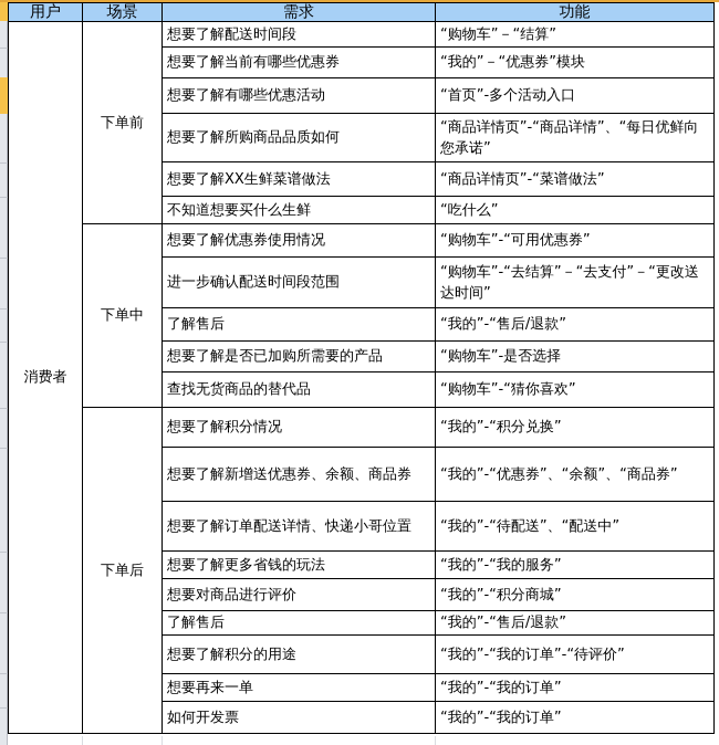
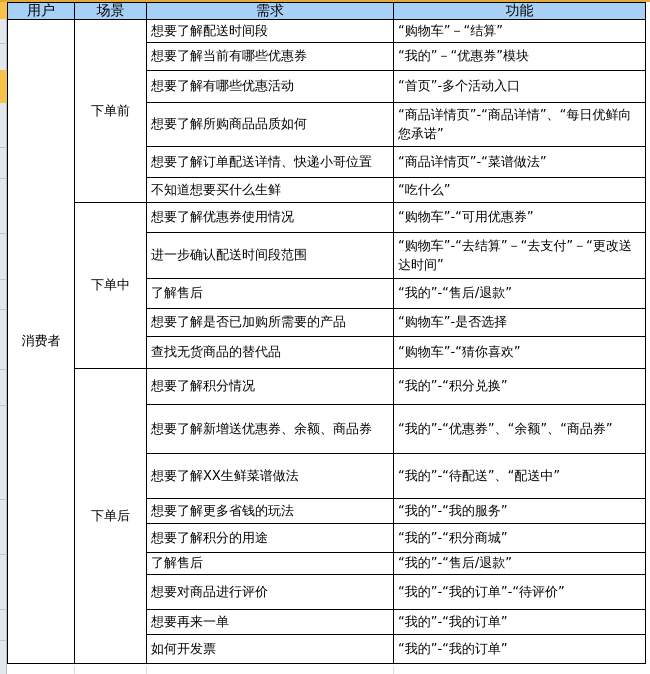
  用户	场景	需求	功能
  消费者	下单前	想要了解配送时间段	“购物车”－“结算”
  想要了解当前有哪些优惠券	“我的”－“优惠券”模块
  想要了解有哪些优惠活动	“首页”-多个活动入口
  想要了解所购商品品质如何	“商品详情页”-“商品详情”、“每日优鲜向您承诺”
- 想要了解XX生鲜菜谱做法	“商品详情页”-“菜谱做法”
+ 想要了解订单配送详情、快递小哥位置	“商品详情页”-“菜谱做法”
  不知道想要买什么生鲜	“吃什么”
  下单中	想要了解优惠券使用情况	“购物车”-“可用优惠券”
  进一步确认配送时间段范围	“购物车”-“去结算”－“去支付”－“更改送达时间”
  了解售后	“我的”-“售后/退款”
  想要了解是否已加购所需要的产品	“购物车”-是否选择
  查找无货商品的替代品	“购物车”-“猜你喜欢”
  下单后	想要了解积分情况	“我的”-“积分兑换”
  想要了解新增送优惠券、余额、商品券	“我的”-“优惠券”、“余额”、“商品券”
- 想要了解订单配送详情、快递小哥位置	“我的”-“待配送”、“配送中”
+ 想要了解XX生鲜菜谱做法	“我的”-“待配送”、“配送中”
  想要了解更多省钱的玩法	“我的”-“我的服务”
- 想要对商品进行评价	“我的”-“积分商城”
+ 想要了解积分的用途	“我的”-“积分商城”
  了解售后	“我的”-“售后/退款”
- 想要了解积分的用途	“我的”-“我的订单”-“待评价”
+ 想要对商品进行评价	“我的”-“我的订单”-“待评价”
  想要再来一单	“我的”-“我的订单”
  如何开发票	“我的”-“我的订单”
